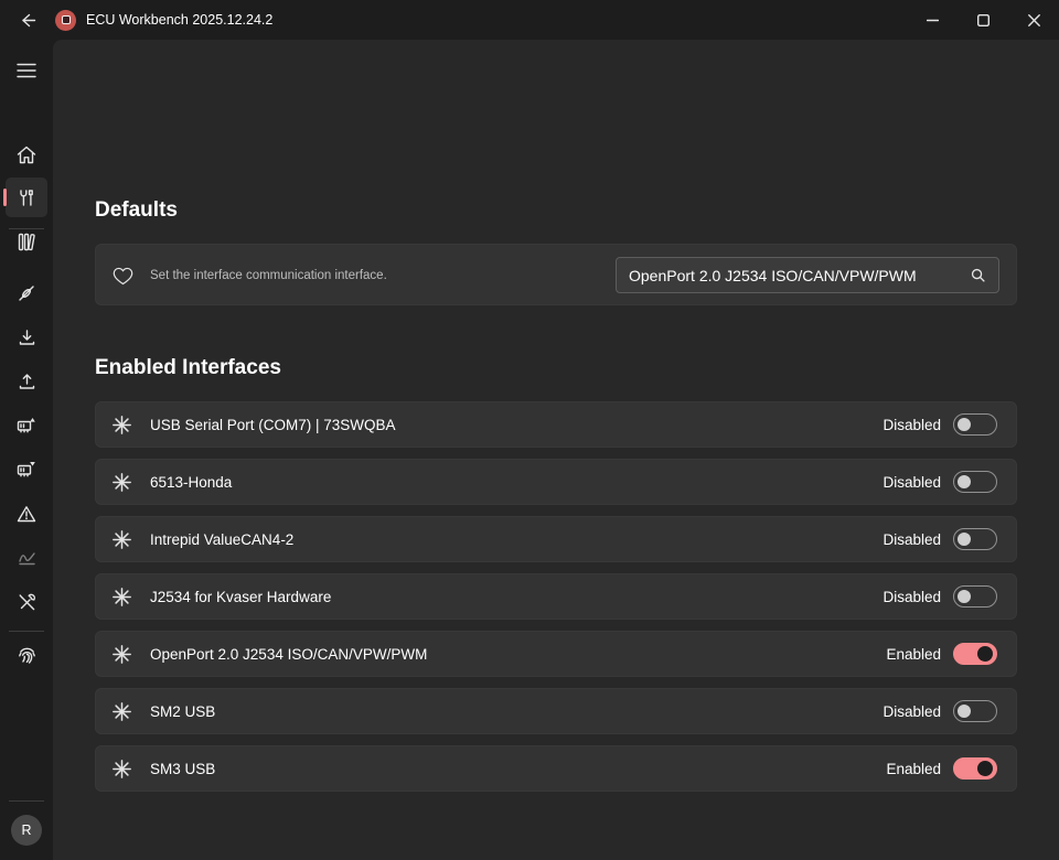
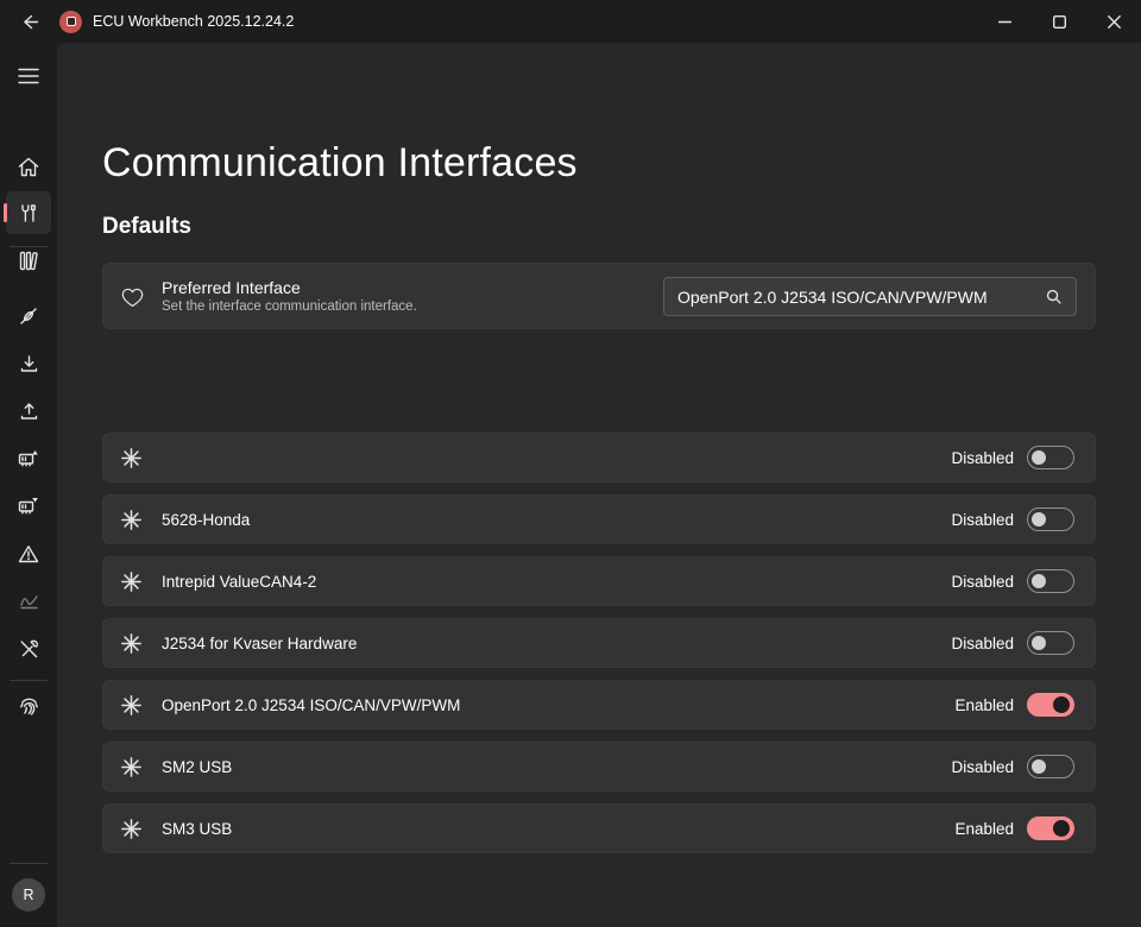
  ECU Workbench 2025.12.24.2
  R
+ Communication Interfaces
  Defaults
+ Preferred Interface
  Set the interface communication interface.
  OpenPort 2.0 J2534 ISO/CAN/VPW/PWM
- Enabled Interfaces
- USB Serial Port (COM7) | 73SWQBA
  Disabled
- 6513-Honda
+ 5628-Honda
  Disabled
  Intrepid ValueCAN4-2
  Disabled
  J2534 for Kvaser Hardware
  Disabled
  OpenPort 2.0 J2534 ISO/CAN/VPW/PWM
  Enabled
  SM2 USB
  Disabled
  SM3 USB
  Enabled
